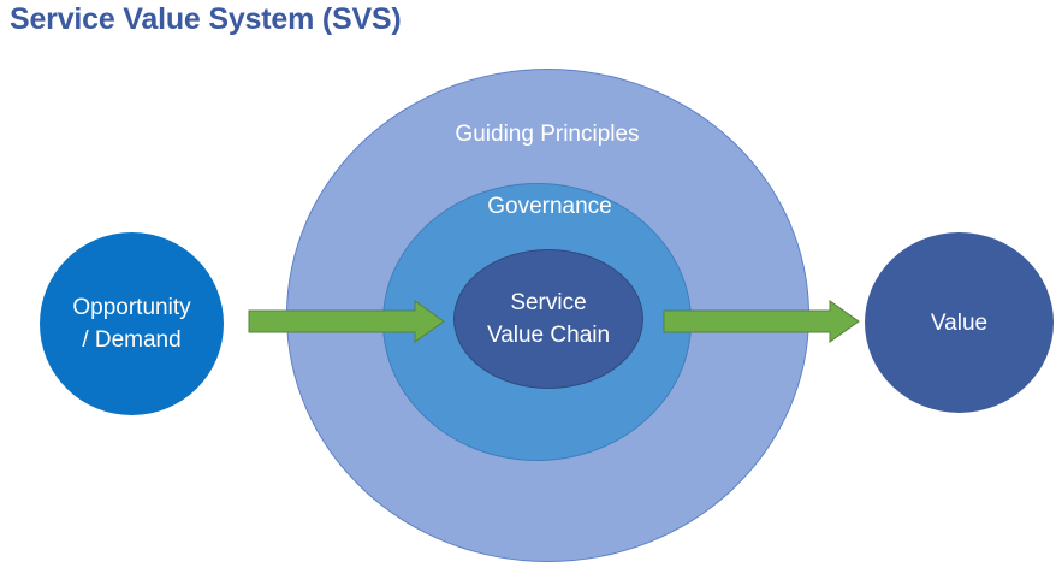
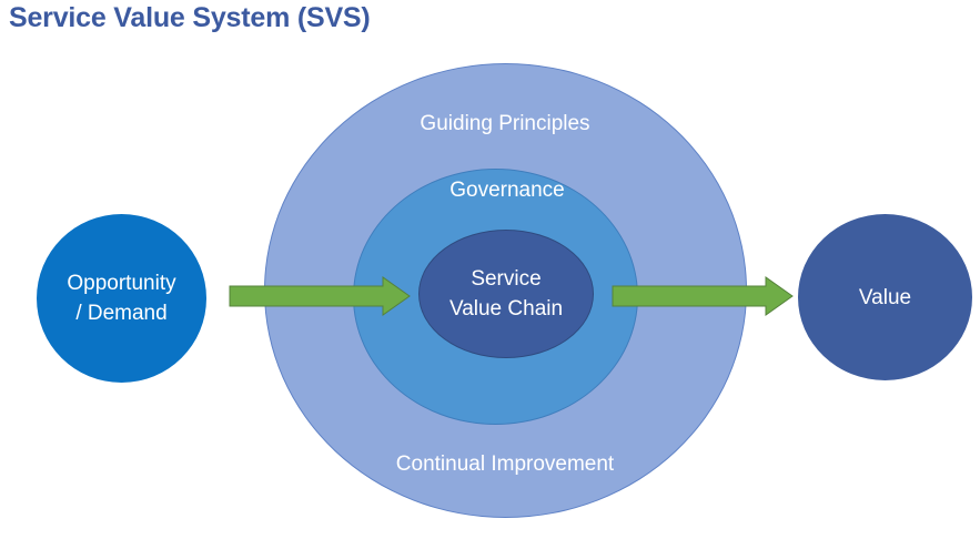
  Service Value System (SVS)
  Service
  Value Chain
  Guiding Principles
  Governance
+ Continual Improvement
  Opportunity
  / Demand
  Value
